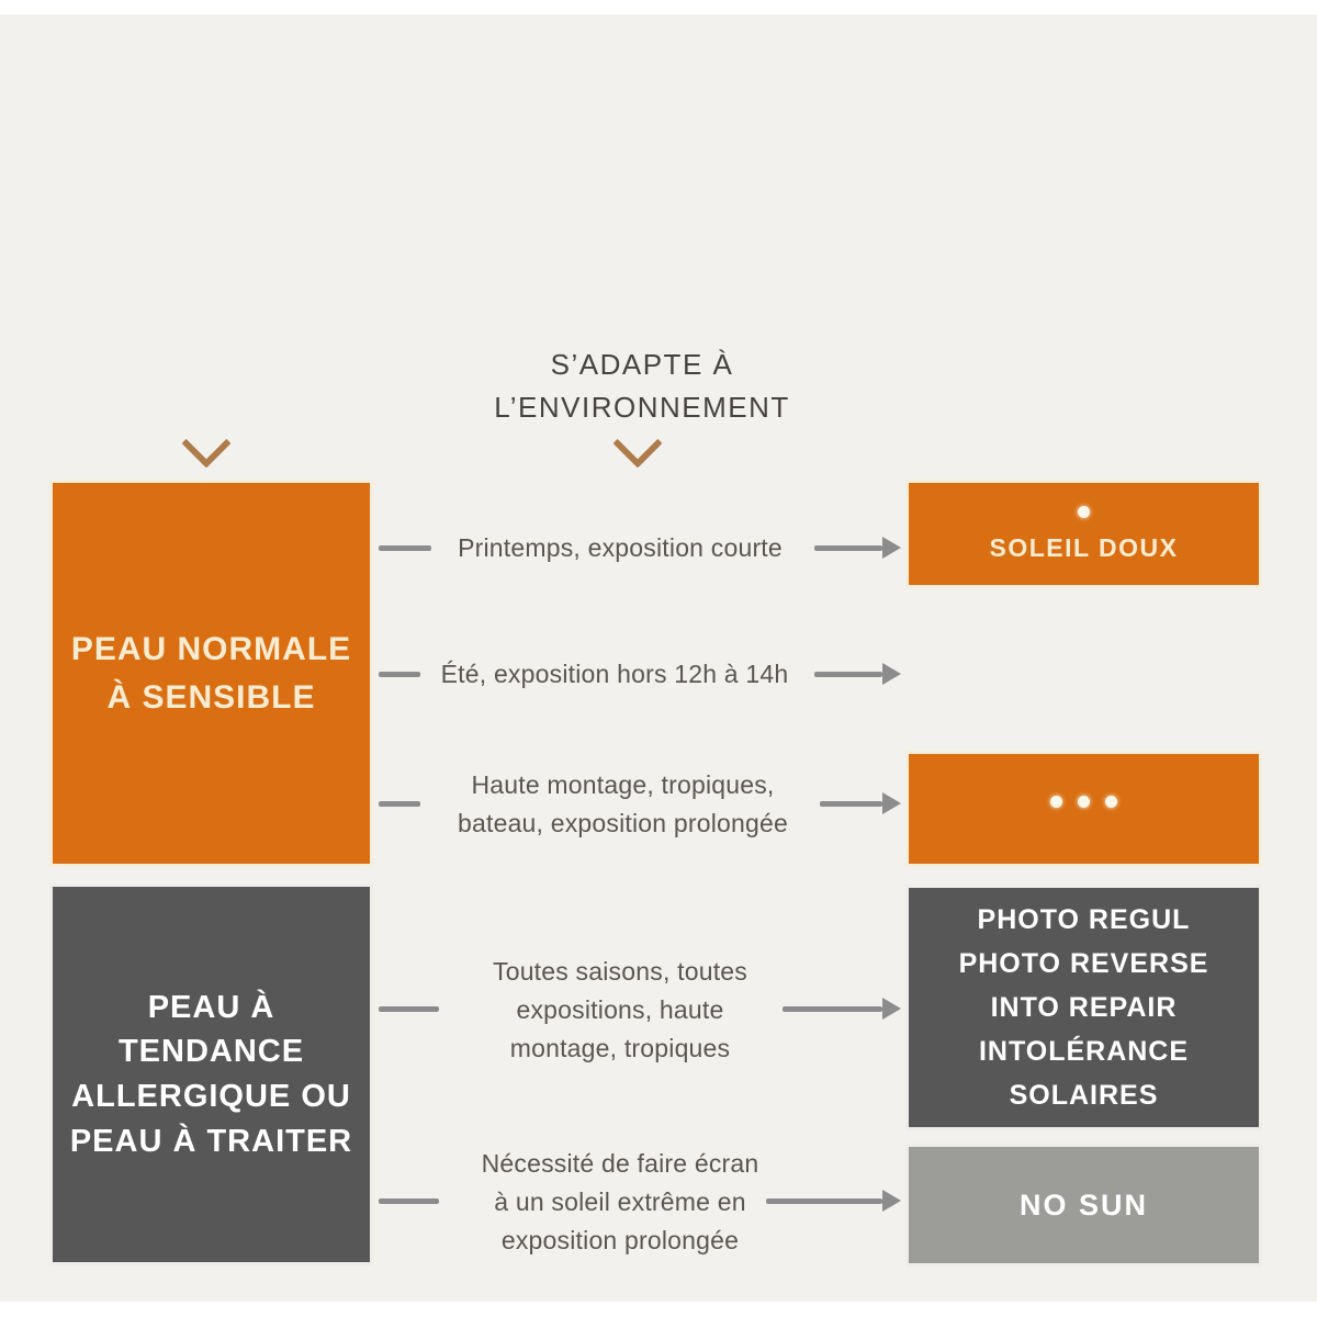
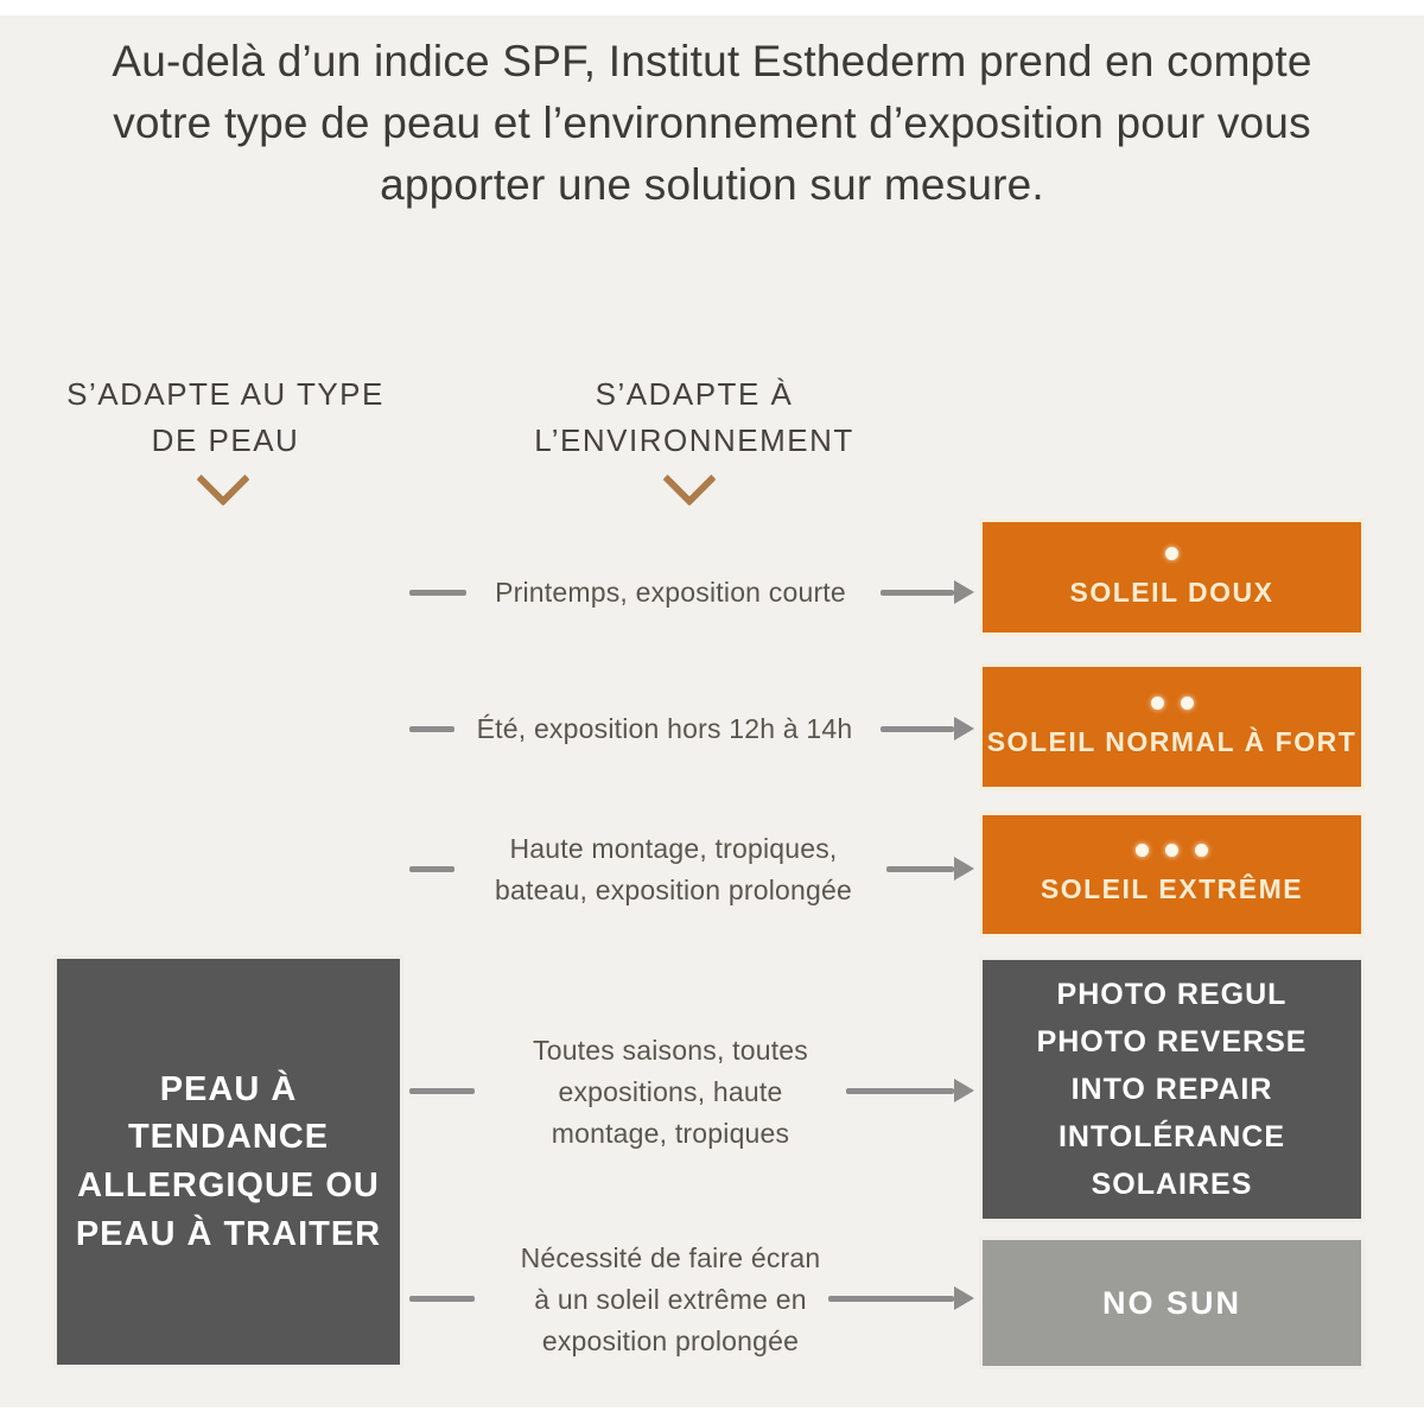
+ Au-delà d’un indice SPF, Institut Esthederm prend en compte
+ votre type de peau et l’environnement d’exposition pour vous
+ apporter une solution sur mesure.
+ S’ADAPTE AU TYPE
+ DE PEAU
  S’ADAPTE À
  L’ENVIRONNEMENT
- PEAU NORMALE
- À SENSIBLE
  PEAU À TENDANCE
  ALLERGIQUE OU
  PEAU À TRAITER
  SOLEIL DOUX
+ SOLEIL NORMAL À FORT
+ SOLEIL EXTRÊME
  PHOTO REGUL
  PHOTO REVERSE
  INTO REPAIR
  INTOLÉRANCE SOLAIRES
  NO SUN
  Printemps, exposition courte
  Été, exposition hors 12h à 14h
  Haute montage, tropiques,
  bateau, exposition prolongée
  Toutes saisons, toutes
  expositions, haute
  montage, tropiques
  Nécessité de faire écran
  à un soleil extrême en
  exposition prolongée
